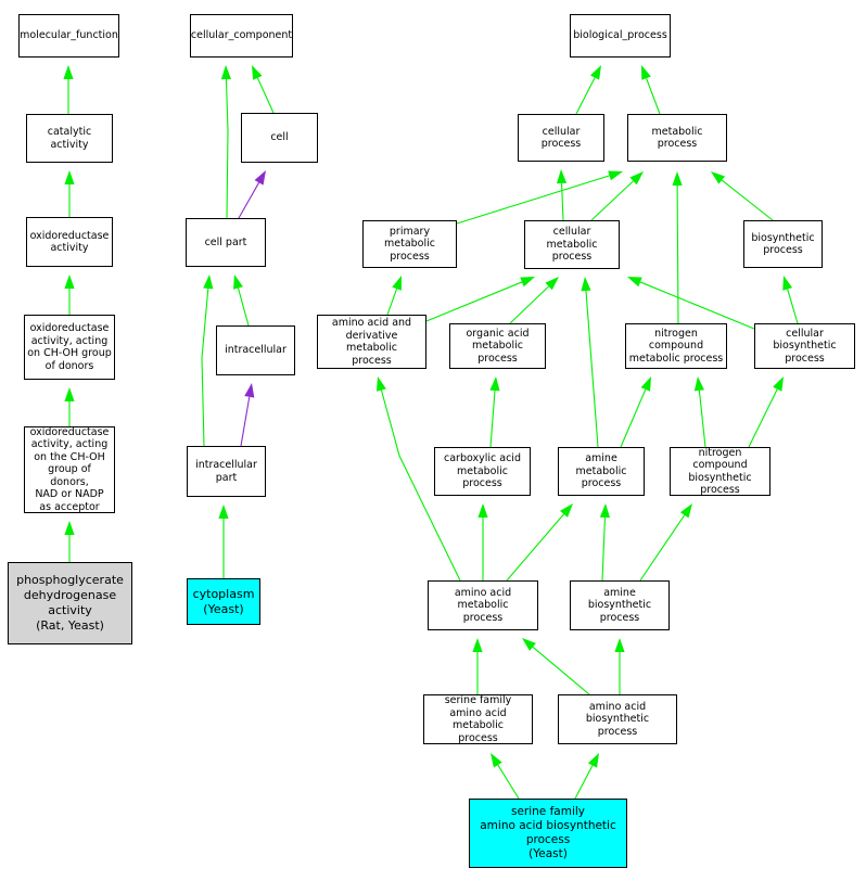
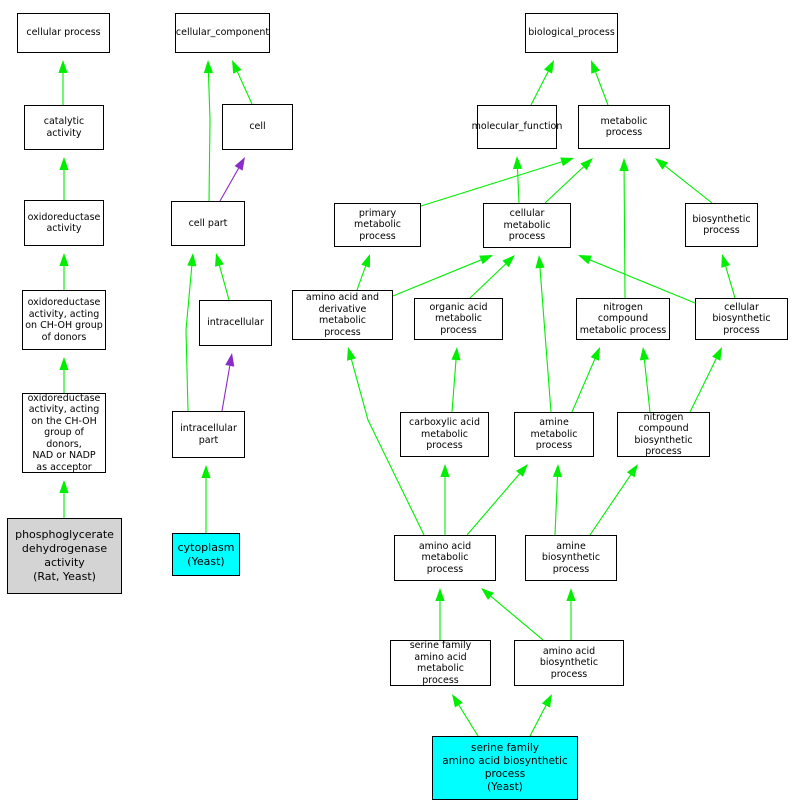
- molecular_function
+ cellular process
  catalytic activity
  oxidoreductase
  activity
  oxidoreductase
  activity, acting
  on CH-OH group
  of donors
  oxidoreductase
  activity, acting
  on the CH-OH
  group of donors,
  NAD or NADP
  as acceptor
  phosphoglycerate
  dehydrogenase
  activity
  (Rat, Yeast)
  cellular_component
  cell
  cell part
  intracellular
  intracellular
  part
  cytoplasm
  (Yeast)
  biological_process
- cellular process
+ molecular_function
  metabolic process
  primary metabolic
  process
  cellular metabolic
  process
  biosynthetic
  process
  amino acid and
  derivative metabolic
  process
  organic acid
  metabolic process
  nitrogen compound
  metabolic process
  cellular biosynthetic
  process
  carboxylic acid
  metabolic process
  amine metabolic
  process
  nitrogen compound
  biosynthetic
  process
  amino acid metabolic
  process
  amine biosynthetic
  process
  serine family
  amino acid metabolic
  process
  amino acid biosynthetic
  process
  serine family
  amino acid biosynthetic
  process
  (Yeast)
